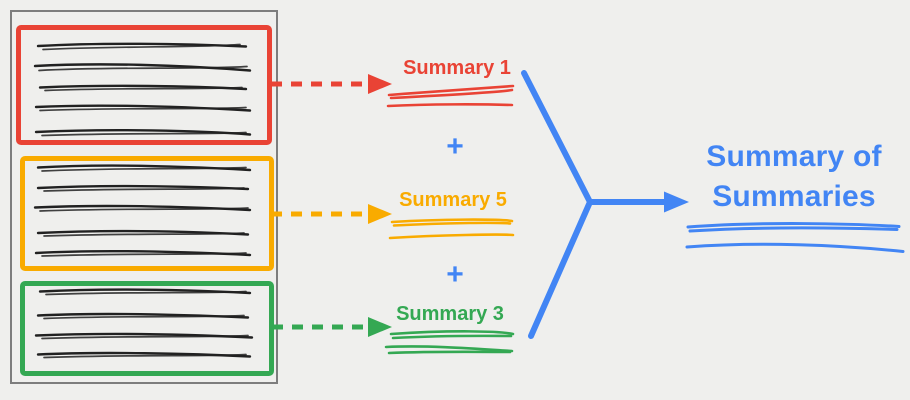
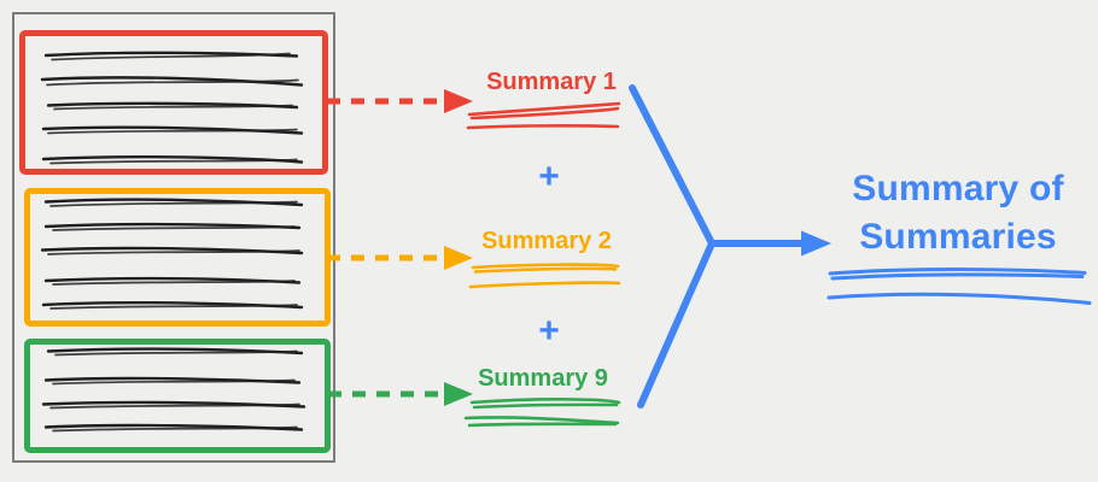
  Summary 1
  +
- Summary 5
+ Summary 2
  +
- Summary 3
+ Summary 9
  Summary of
  Summaries
